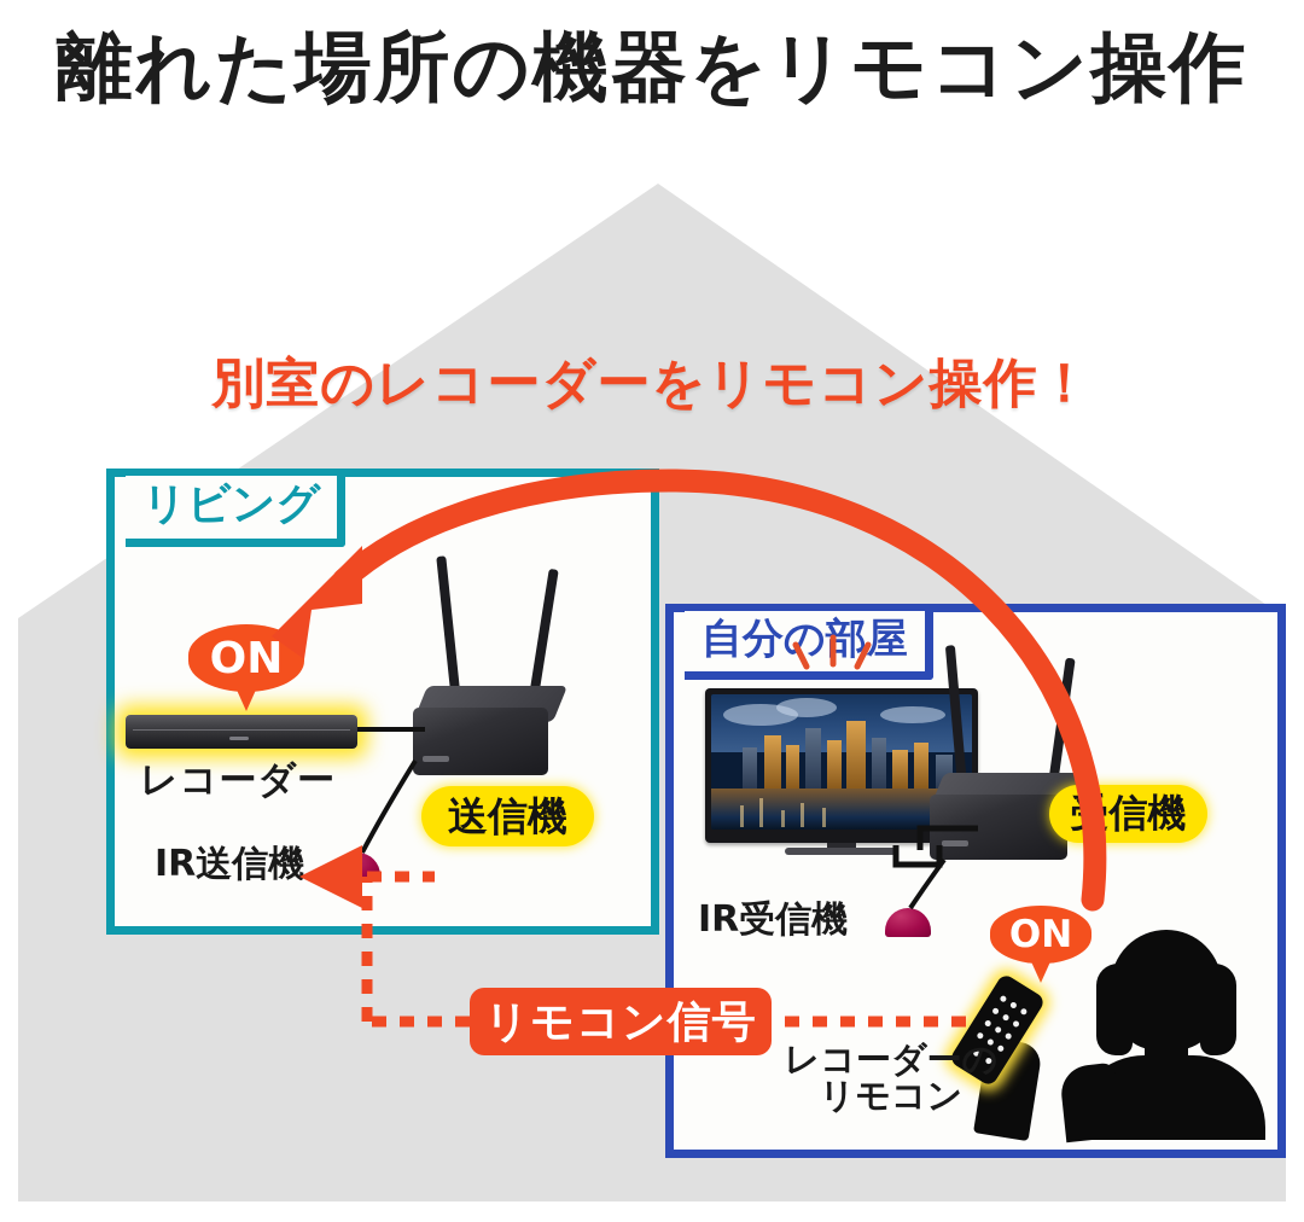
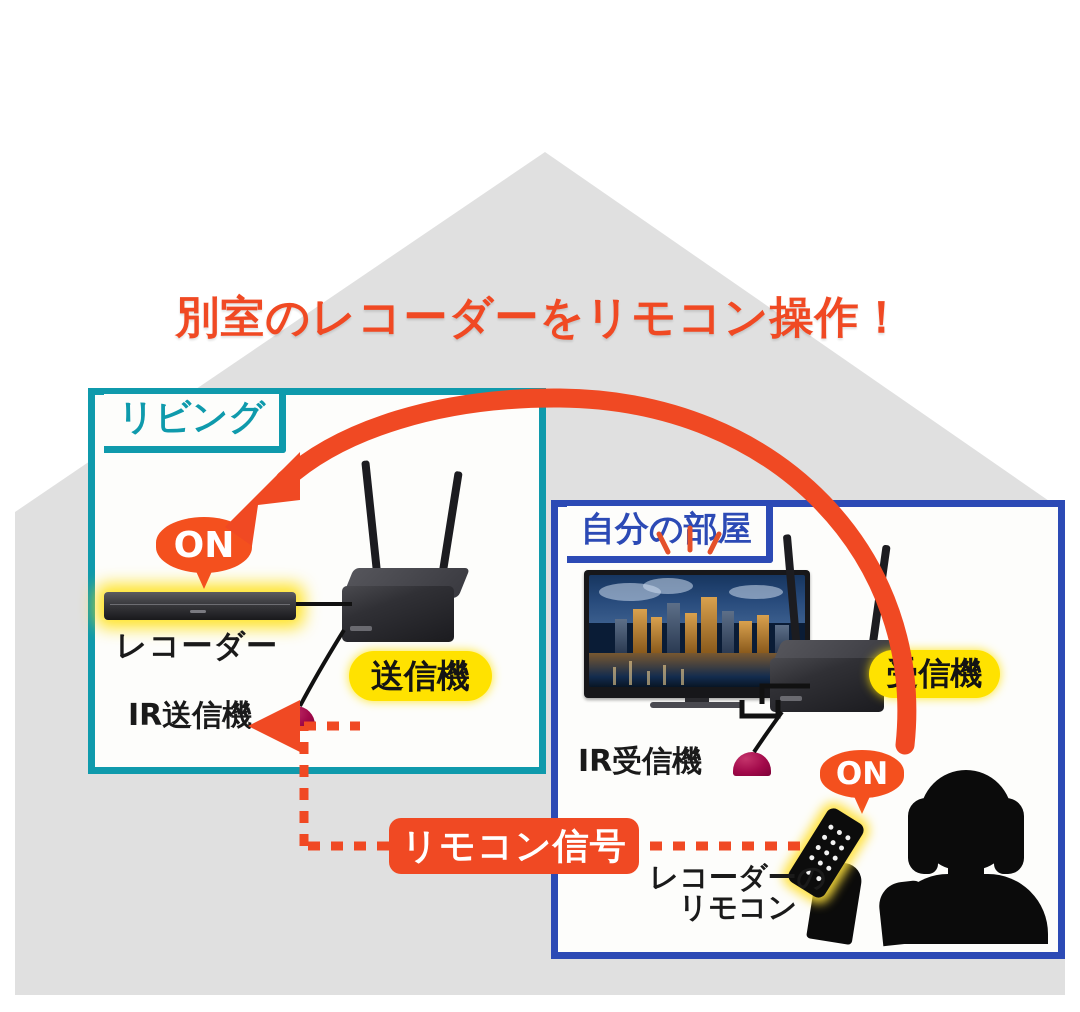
- 離れた場所の機器をリモコン操作
  別室のレコーダーをリモコン操作！
  リビング
  自分の部屋
  レコーダー
  ON
  送信機
  IR送信機
  IR受信機
  ON
  レコーダーの
  リモコン
  リモコン信号
